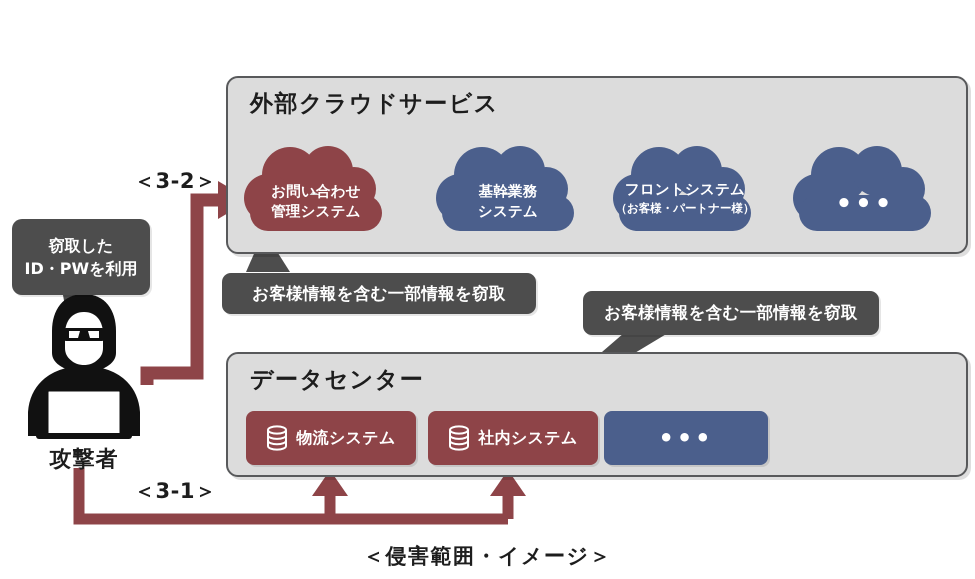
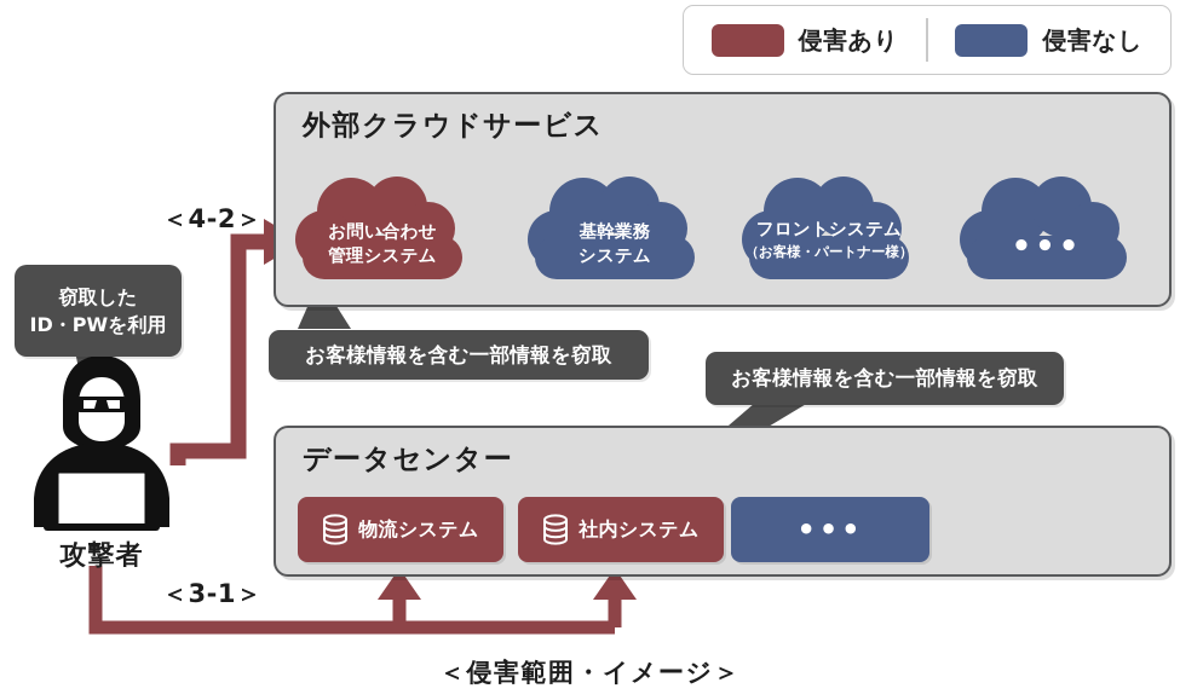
+ 侵害あり
+ 侵害なし
  外部クラウドサービス
  お問い合わせ
  管理システム
  基幹業務
  システム
  フロントシステム
  （お客様・パートナー様）
  •••
  データセンター
  物流システム
  社内システム
  •••
  お客様情報を含む一部情報を窃取
  お客様情報を含む一部情報を窃取
  窃取した
  ID・PWを利用
  攻撃者
- ＜3-2＞
+ ＜4-2＞
  ＜3-1＞
  ＜侵害範囲・イメージ＞
